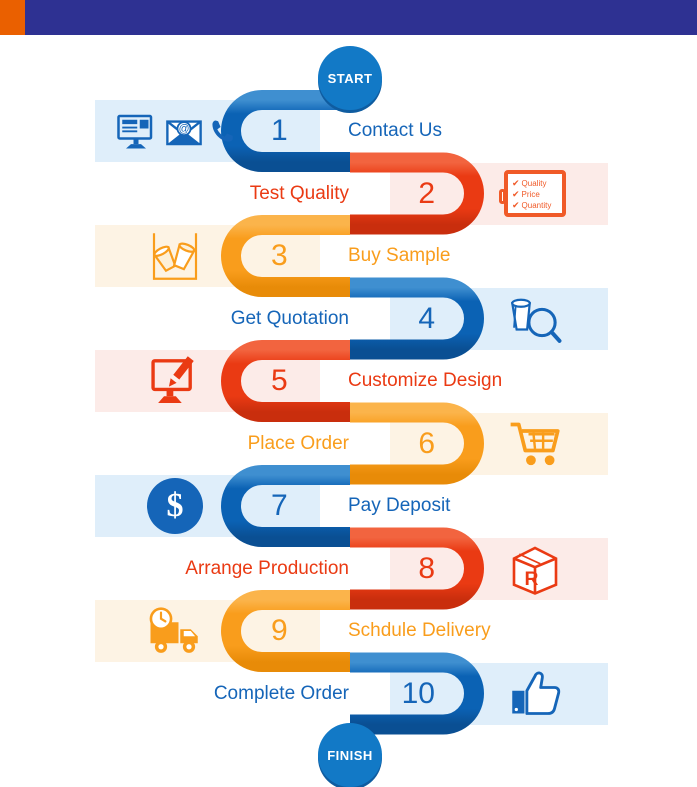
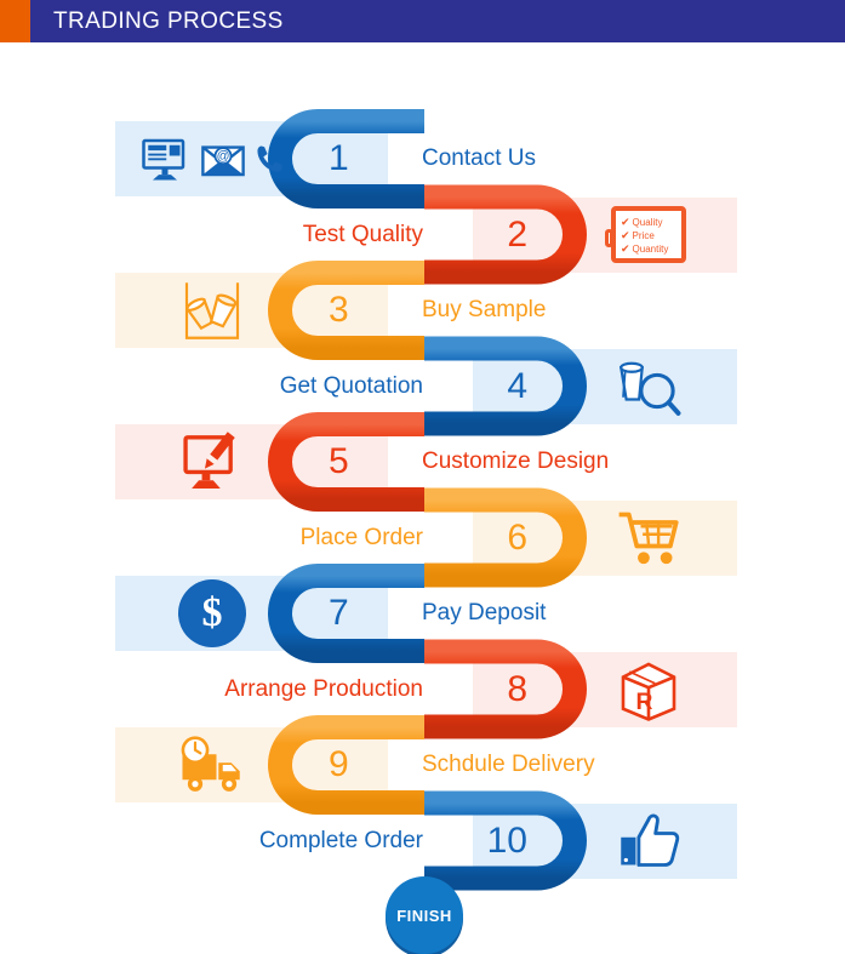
+ TRADING PROCESS
  1
  Contact Us
  @
  2
  Test Quality
  ✔ Quality
  ✔ Price
  ✔ Quantity
  3
  Buy Sample
  4
  Get Quotation
  5
  Customize Design
  6
  Place Order
  7
  Pay Deposit
  $
  8
  Arrange Production
  R
  9
  Schdule Delivery
  10
  Complete Order
- START
  FINISH
